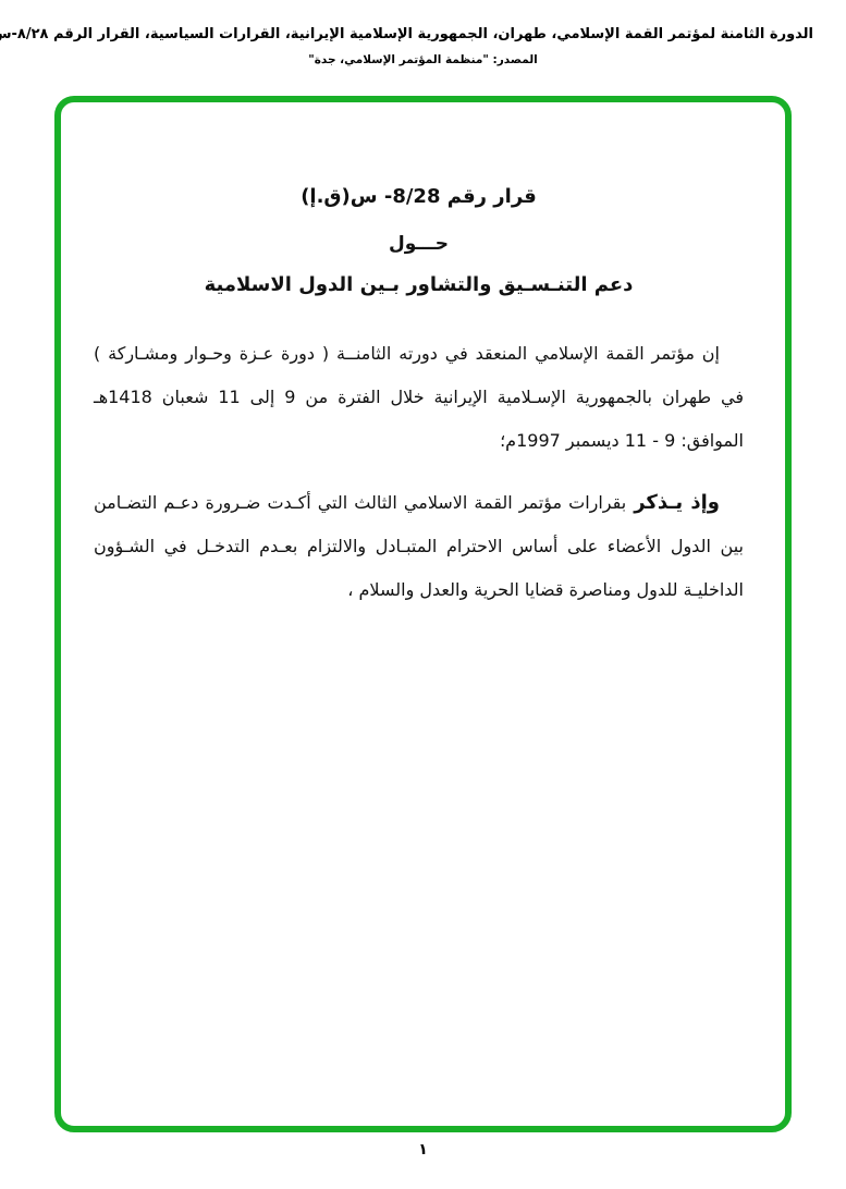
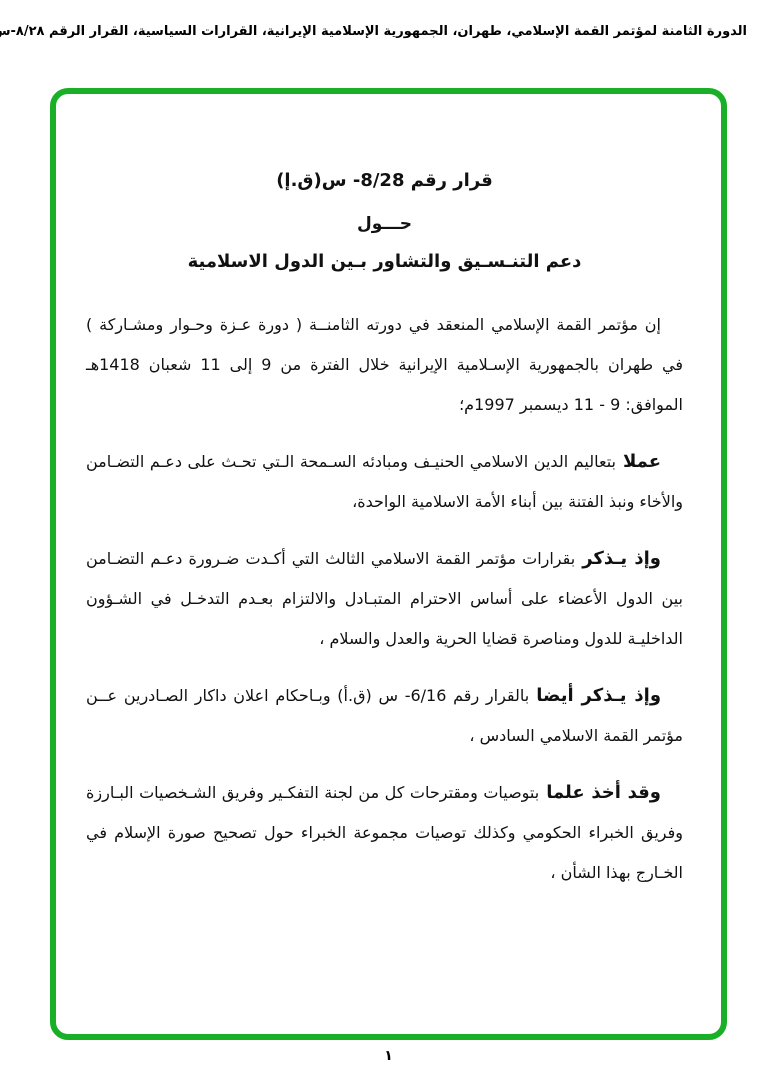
  الدورة الثامنة لمؤتمر القمة الإسلامي، طهران، الجمهورية الإسلامية الإيرانية، القرارات السياسية، القرار الرقم ٨/٢٨-س
- المصدر: "منظمة المؤتمر الإسلامي، جدة"
  قرار رقم 8/28- س(ق.إ)
  حـــول
  دعم التنـسـيق والتشاور بـين الدول الاسلامية
  إن مؤتمر القمة الإسلامي المنعقد في دورته الثامنــة ( دورة عـزة وحـوار ومشـاركة ) في طهران بالجمهورية الإسـلامية الإيرانية خلال الفترة من 9 إلى 11 شعبان 1418هـ الموافق: 9 - 11 ديسمبر 1997م؛
+ عملابتعاليم الدين الاسلامي الحنيـف ومبادئه السـمحة الـتي تحـث على دعـم التضـامن والأخاء ونبذ الفتنة بين أبناء الأمة الاسلامية الواحدة،
  وإذ يـذكربقرارات مؤتمر القمة الاسلامي الثالث التي أكـدت ضـرورة دعـم التضـامن بين الدول الأعضاء على أساس الاحترام المتبـادل والالتزام بعـدم التدخـل في الشـؤون الداخليـة للدول ومناصرة قضايا الحرية والعدل والسلام ،
+ وإذ يـذكر أيضابالقرار رقم 6/16- س (ق.أ) وبـاحكام اعلان داكار الصـادرين عــن مؤتمر القمة الاسلامي السادس ،
+ وقد أخذ علمابتوصيات ومقترحات كل من لجنة التفكـير وفريق الشـخصيات البـارزة وفريق الخبراء الحكومي وكذلك توصيات مجموعة الخبراء حول تصحيح صورة الإسلام في الخـارج بهذا الشأن ،
  ١
